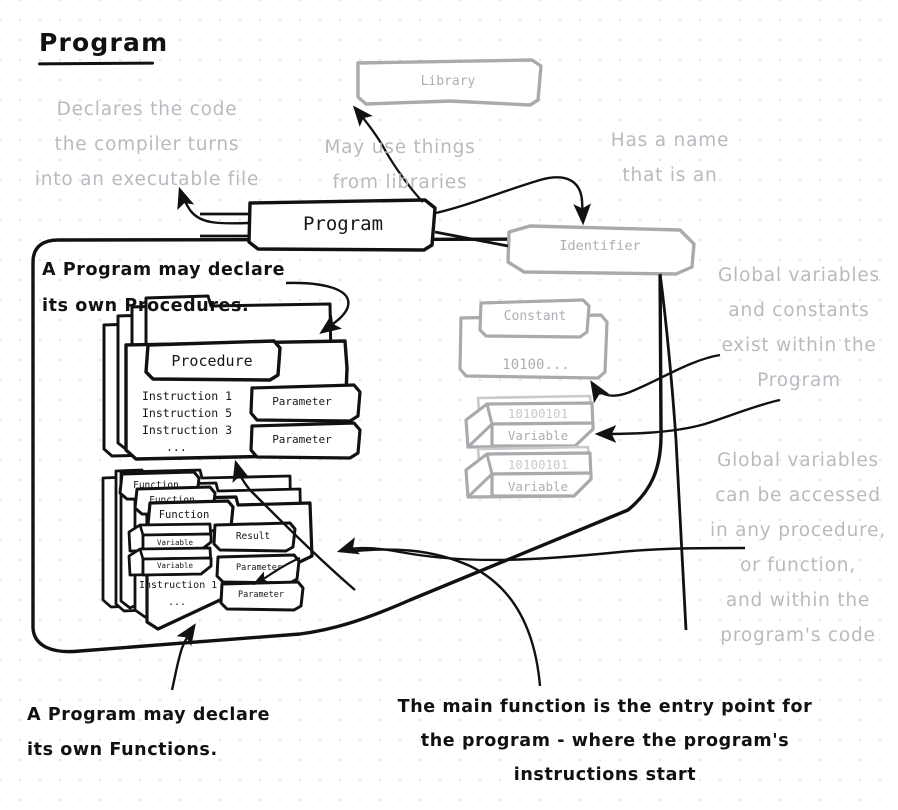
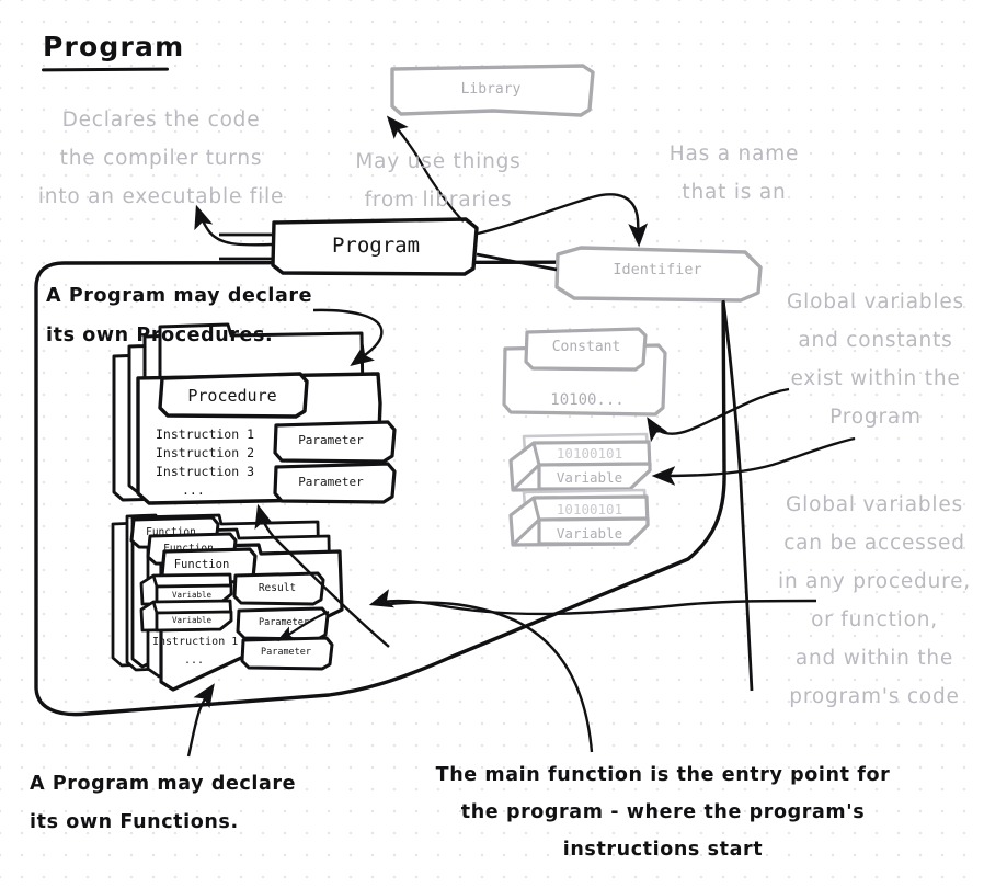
  Program
  Declares the code
  the compiler turns
  into an executable file
  May use things
  from libraries
  Has a name
  that is an
  Global variables
  and constants
  exist within the
  Program
  Global variables
  can be accessed
  in any procedure,
  or function,
  and within the
  program's code
  A Program may declare
  its own Procedures.
  A Program may declare
  its own Functions.
  The main function is the entry point for
  the program - where the program's
  instructions start
  Library
  Program
  Identifier
  Constant
  10100...
  10100101
  Variable
  10100101
  Variable
  Procedure
  Instruction 1
- Instruction 5
+ Instruction 2
  Instruction 3
  ...
  Parameter
  Parameter
  Function
  Function
  Function
  Variable
  Variable
  Instruction 1
  ...
  Result
  Parameter
  Parameter
